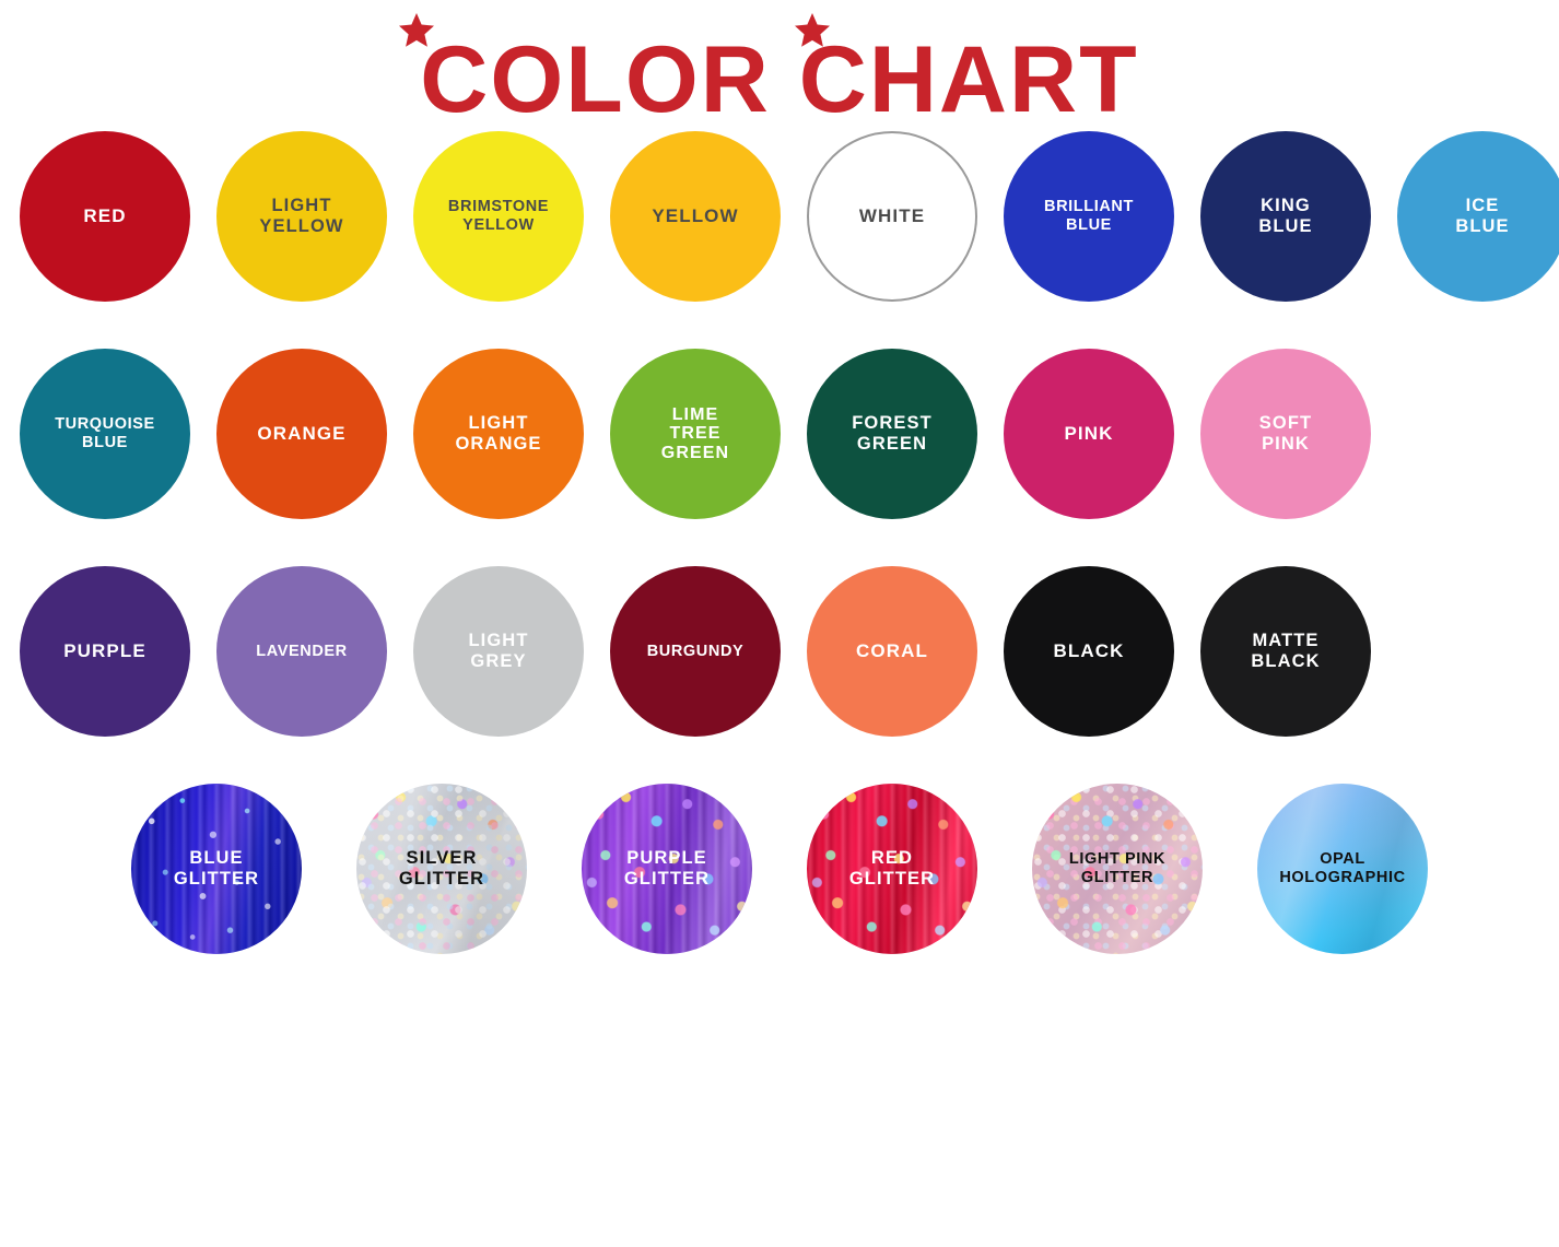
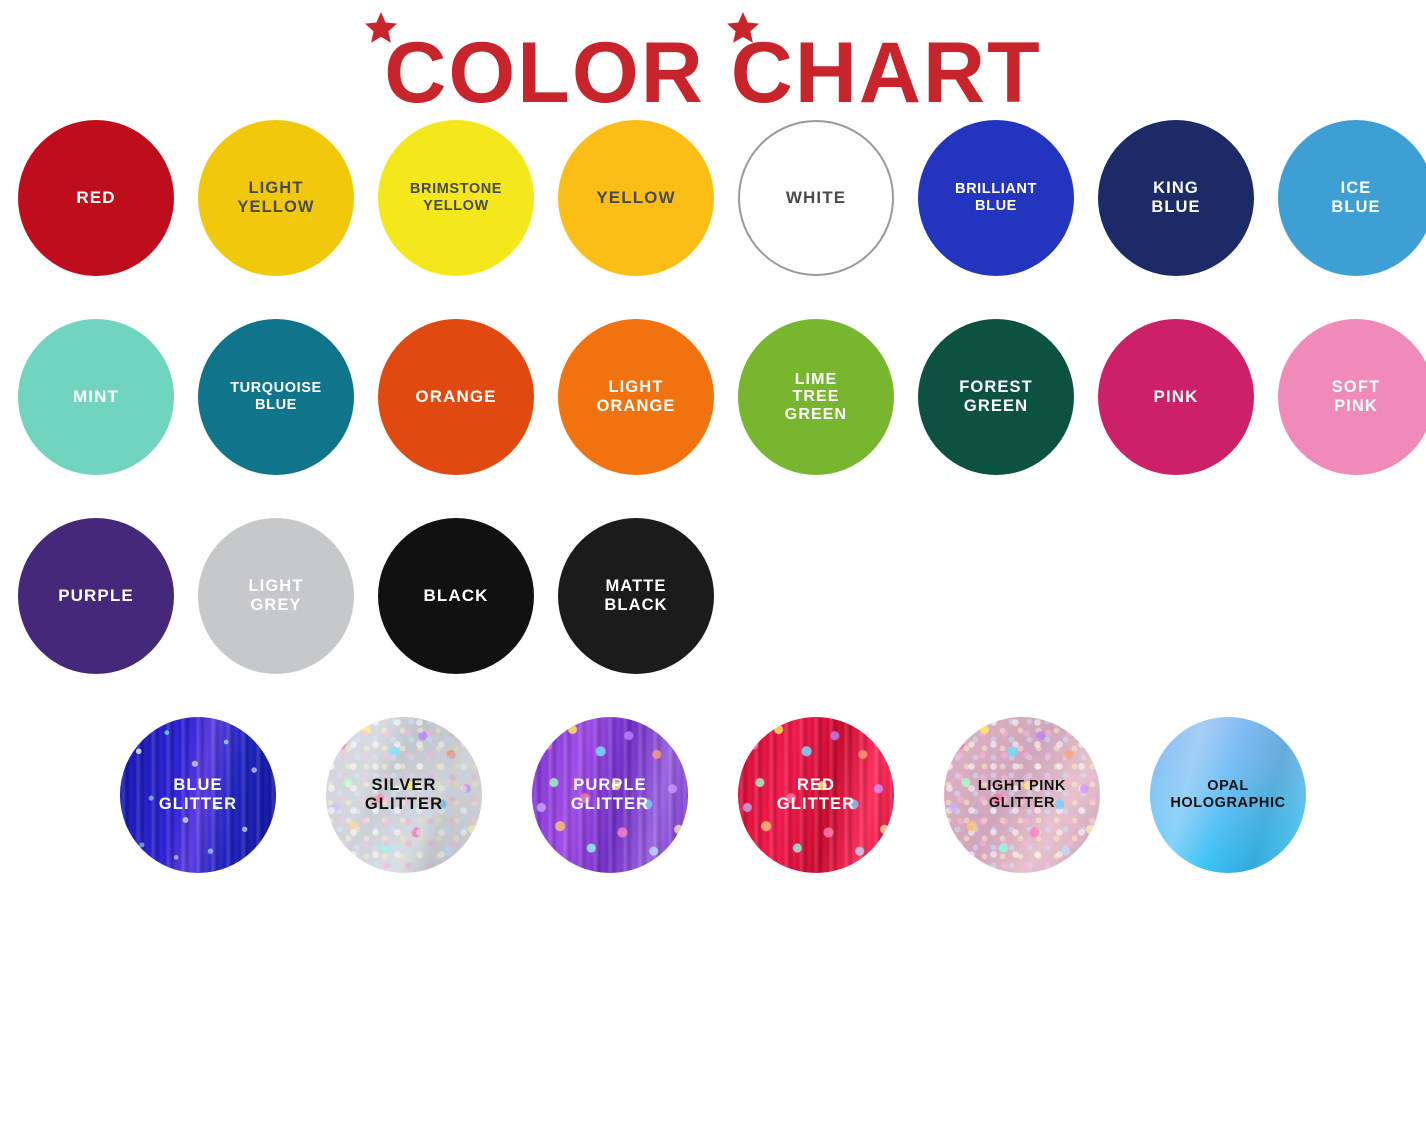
  COLOR CHART
  RED
  LIGHT
  YELLOW
  BRIMSTONE
  YELLOW
  YELLOW
  WHITE
  BRILLIANT
  BLUE
  KING
  BLUE
  ICE
  BLUE
+ MINT
  TURQUOISE
  BLUE
  ORANGE
  LIGHT
  ORANGE
  LIME
  TREE
  GREEN
  FOREST
  GREEN
  PINK
  SOFT
  PINK
  PURPLE
- LAVENDER
  LIGHT
  GREY
- BURGUNDY
- CORAL
  BLACK
  MATTE
  BLACK
  BLUE
  GLITTER
  SILVER
  GLITTER
  PURPLE
  GLITTER
  RED
  GLITTER
  LIGHT PINK
  GLITTER
  OPAL
  HOLOGRAPHIC
